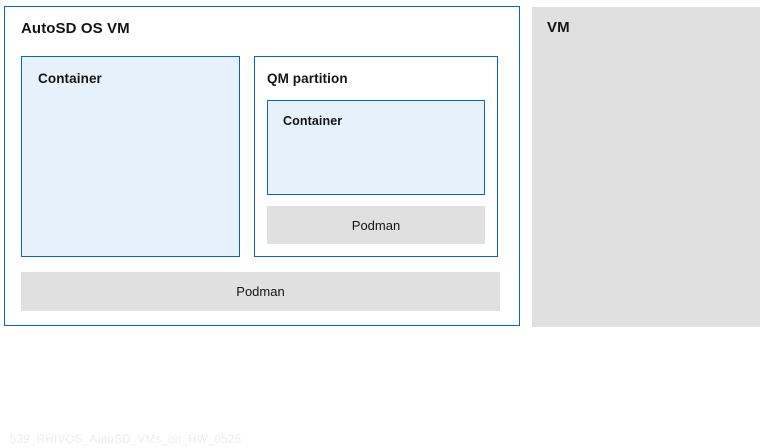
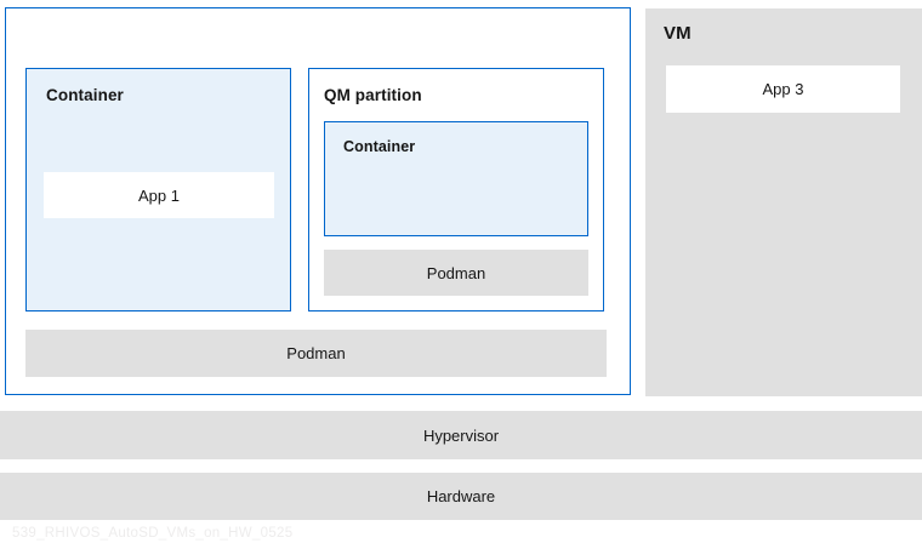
- AutoSD OS VM
  Container
+ App 1
  QM partition
  Container
  Podman
  Podman
  VM
+ App 3
+ Hypervisor
+ Hardware
